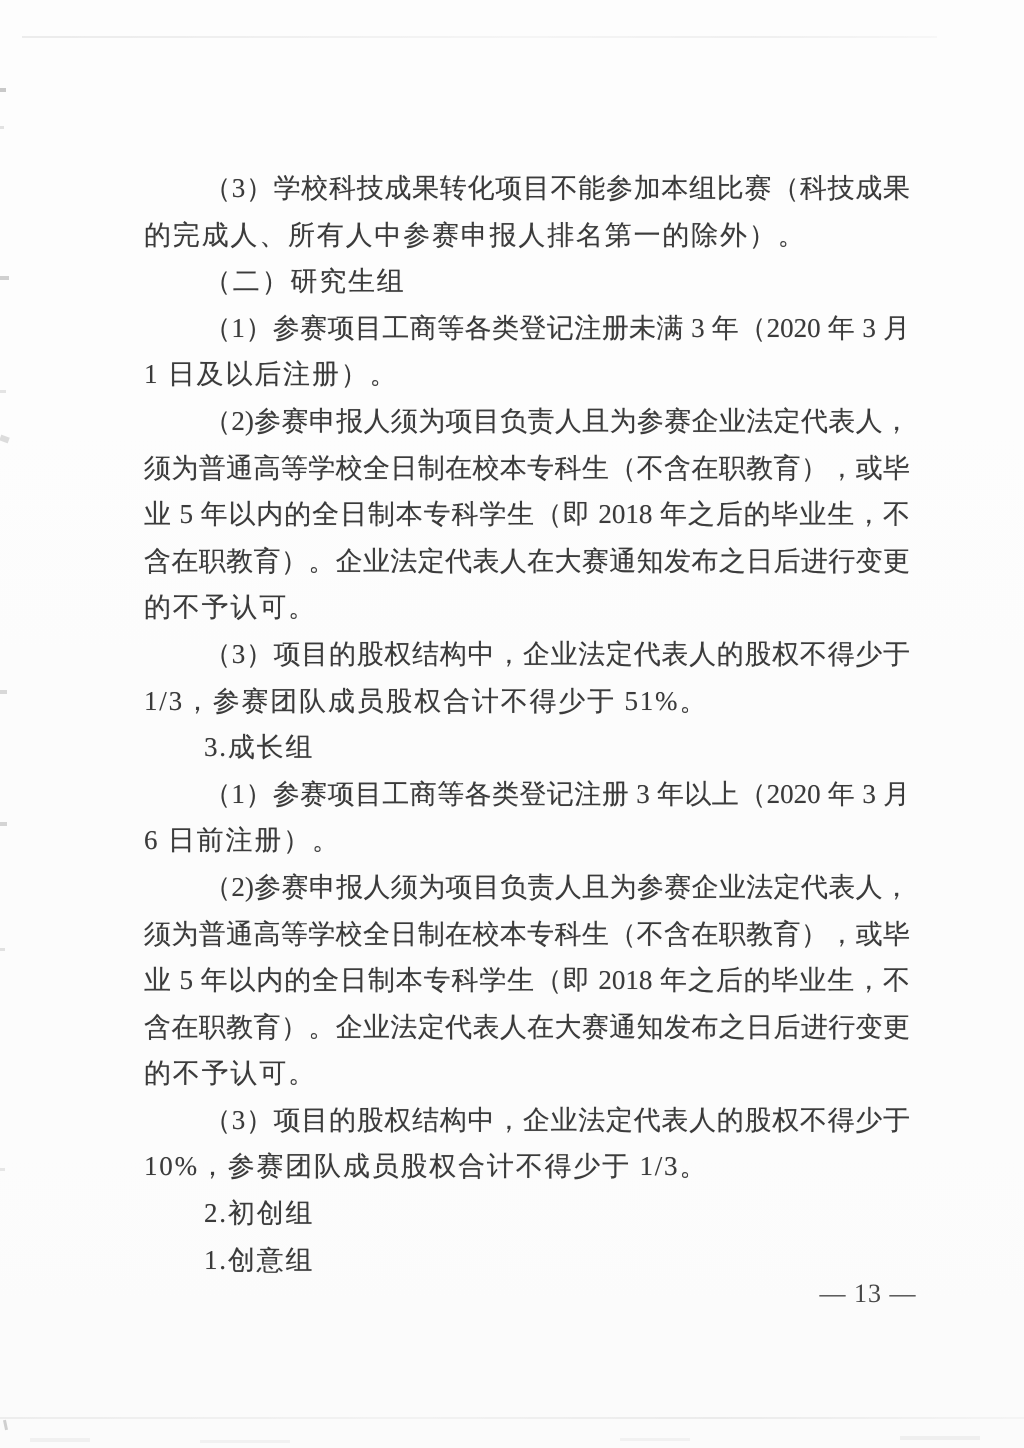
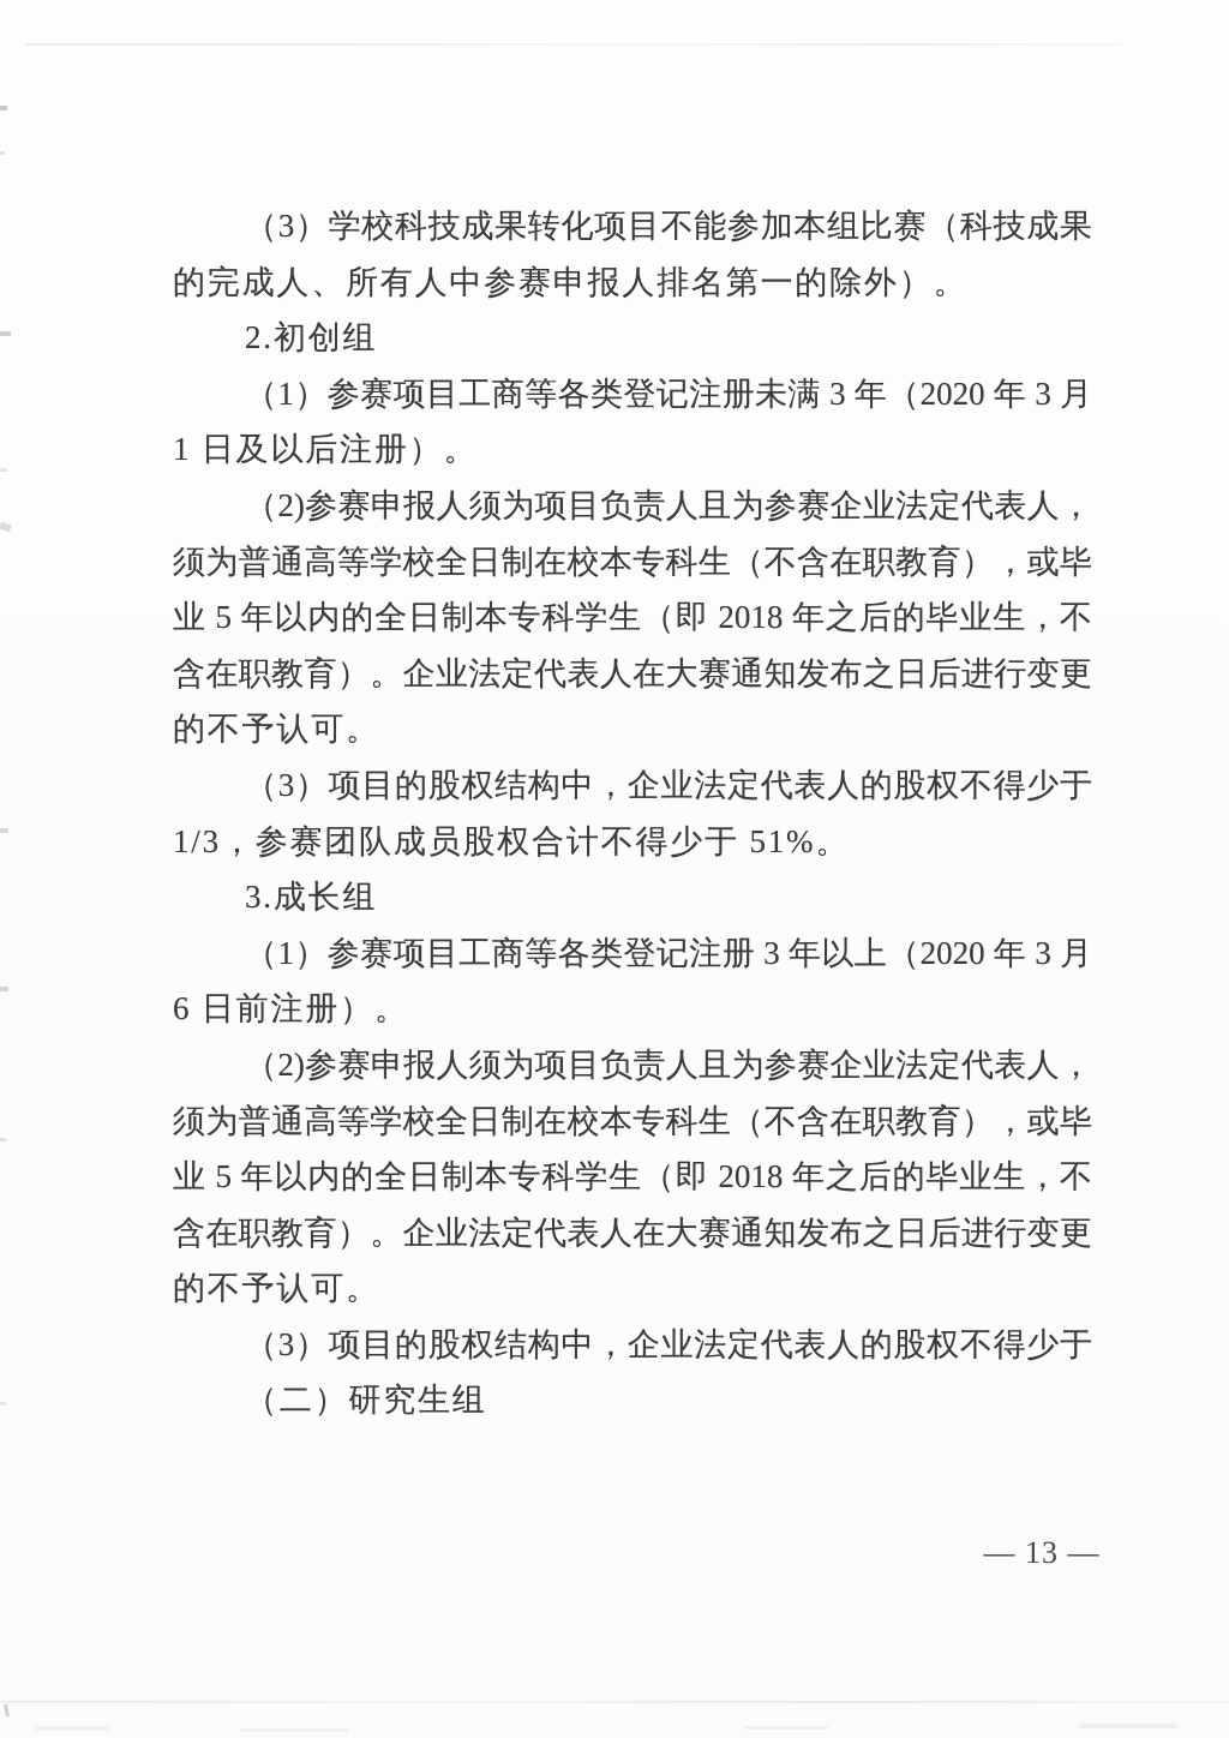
  （3）学校科技成果转化项目不能参加本组比赛（科技成果
  的完成人、所有人中参赛申报人排名第一的除外）。
- （二）研究生组
+ 2.初创组
  （1）参赛项目工商等各类登记注册未满 3 年（2020 年 3 月
  1 日及以后注册）。
  （2)参赛申报人须为项目负责人且为参赛企业法定代表人，
  须为普通高等学校全日制在校本专科生（不含在职教育），或毕
  业 5 年以内的全日制本专科学生（即 2018 年之后的毕业生，不
  含在职教育）。企业法定代表人在大赛通知发布之日后进行变更
  的不予认可。
  （3）项目的股权结构中，企业法定代表人的股权不得少于
  1/3，参赛团队成员股权合计不得少于 51%。
  3.成长组
  （1）参赛项目工商等各类登记注册 3 年以上（2020 年 3 月
  6 日前注册）。
  （2)参赛申报人须为项目负责人且为参赛企业法定代表人，
  须为普通高等学校全日制在校本专科生（不含在职教育），或毕
  业 5 年以内的全日制本专科学生（即 2018 年之后的毕业生，不
  含在职教育）。企业法定代表人在大赛通知发布之日后进行变更
  的不予认可。
  （3）项目的股权结构中，企业法定代表人的股权不得少于
- 10%，参赛团队成员股权合计不得少于 1/3。
- 2.初创组
+ （二）研究生组
- 1.创意组
  — 13 —
